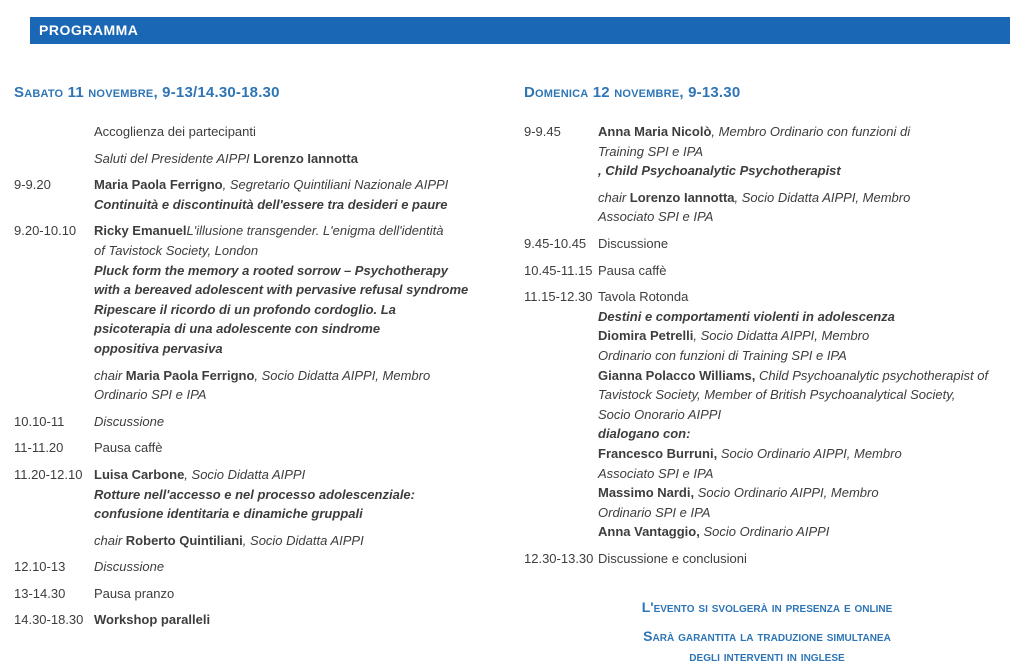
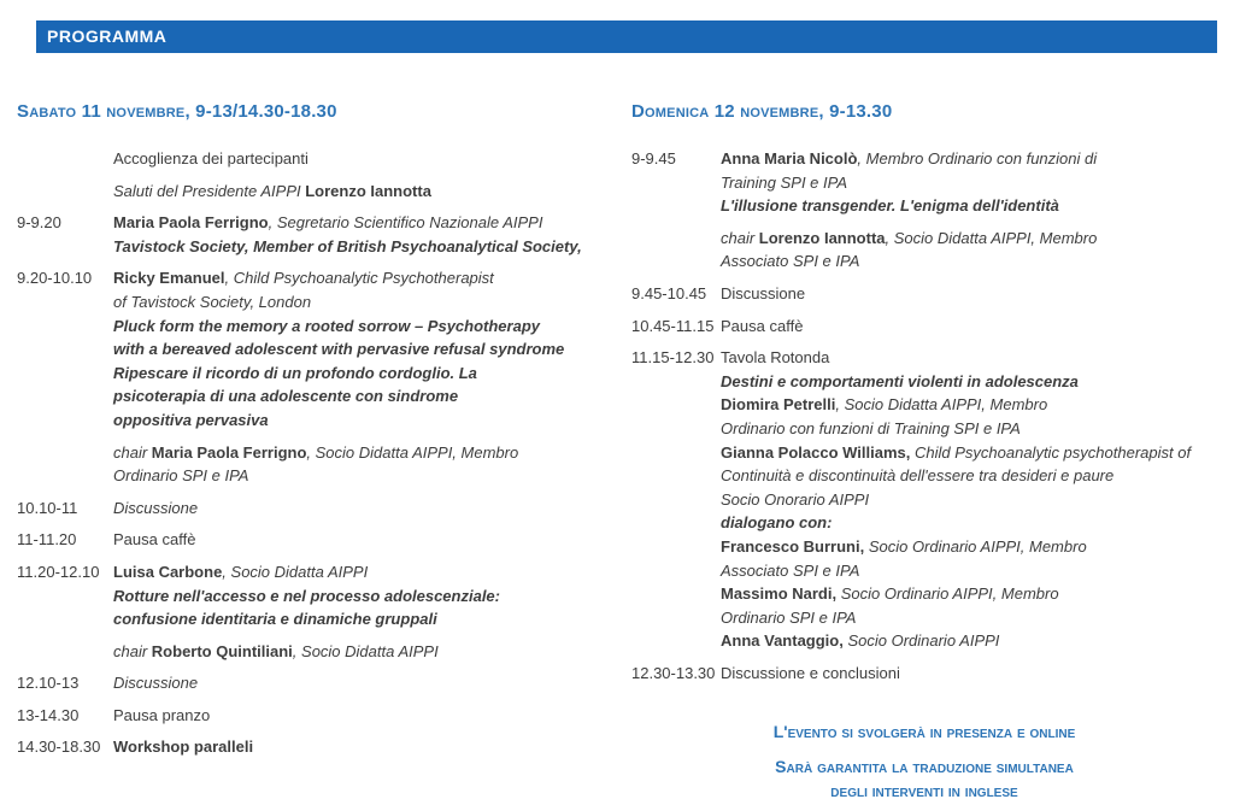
  PROGRAMMA
  Sabato 11 novembre, 9-13/14.30-18.30
  Accoglienza dei partecipanti
  Saluti del Presidente AIPPI Lorenzo Iannotta
  9-9.20
- Maria Paola Ferrigno, Segretario Quintiliani Nazionale AIPPI
+ Maria Paola Ferrigno, Segretario Scientifico Nazionale AIPPI
- Continuità e discontinuità dell'essere tra desideri e paure
+ Tavistock Society, Member of British Psychoanalytical Society,
  9.20-10.10
- Ricky EmanuelL'illusione transgender. L'enigma dell'identità
+ Ricky Emanuel, Child Psychoanalytic Psychotherapist
  of Tavistock Society, London
  Pluck form the memory a rooted sorrow – Psychotherapy
  with a bereaved adolescent with pervasive refusal syndrome
  Ripescare il ricordo di un profondo cordoglio. La
  psicoterapia di una adolescente con sindrome
  oppositiva pervasiva
  chair Maria Paola Ferrigno, Socio Didatta AIPPI, Membro
  Ordinario SPI e IPA
  10.10-11
  Discussione
  11-11.20
  Pausa caffè
  11.20-12.10
  Luisa Carbone, Socio Didatta AIPPI
  Rotture nell'accesso e nel processo adolescenziale:
  confusione identitaria e dinamiche gruppali
  chair Roberto Quintiliani, Socio Didatta AIPPI
  12.10-13
  Discussione
  13-14.30
  Pausa pranzo
  14.30-18.30
  Workshop paralleli
  Domenica 12 novembre, 9-13.30
  9-9.45
  Anna Maria Nicolò, Membro Ordinario con funzioni di
  Training SPI e IPA
- , Child Psychoanalytic Psychotherapist
+ L'illusione transgender. L'enigma dell'identità
  chair Lorenzo Iannotta, Socio Didatta AIPPI, Membro
  Associato SPI e IPA
  9.45-10.45
  Discussione
  10.45-11.15
  Pausa caffè
  11.15-12.30
  Tavola Rotonda
  Destini e comportamenti violenti in adolescenza
  Diomira Petrelli, Socio Didatta AIPPI, Membro
  Ordinario con funzioni di Training SPI e IPA
  Gianna Polacco Williams, Child Psychoanalytic psychotherapist of
- Tavistock Society, Member of British Psychoanalytical Society,
+ Continuità e discontinuità dell'essere tra desideri e paure
  Socio Onorario AIPPI
  dialogano con:
  Francesco Burruni, Socio Ordinario AIPPI, Membro
  Associato SPI e IPA
  Massimo Nardi, Socio Ordinario AIPPI, Membro
  Ordinario SPI e IPA
  Anna Vantaggio, Socio Ordinario AIPPI
  12.30-13.30
  Discussione e conclusioni
  L'evento si svolgerà in presenza e online
  Sarà garantita la traduzione simultanea
  degli interventi in inglese
